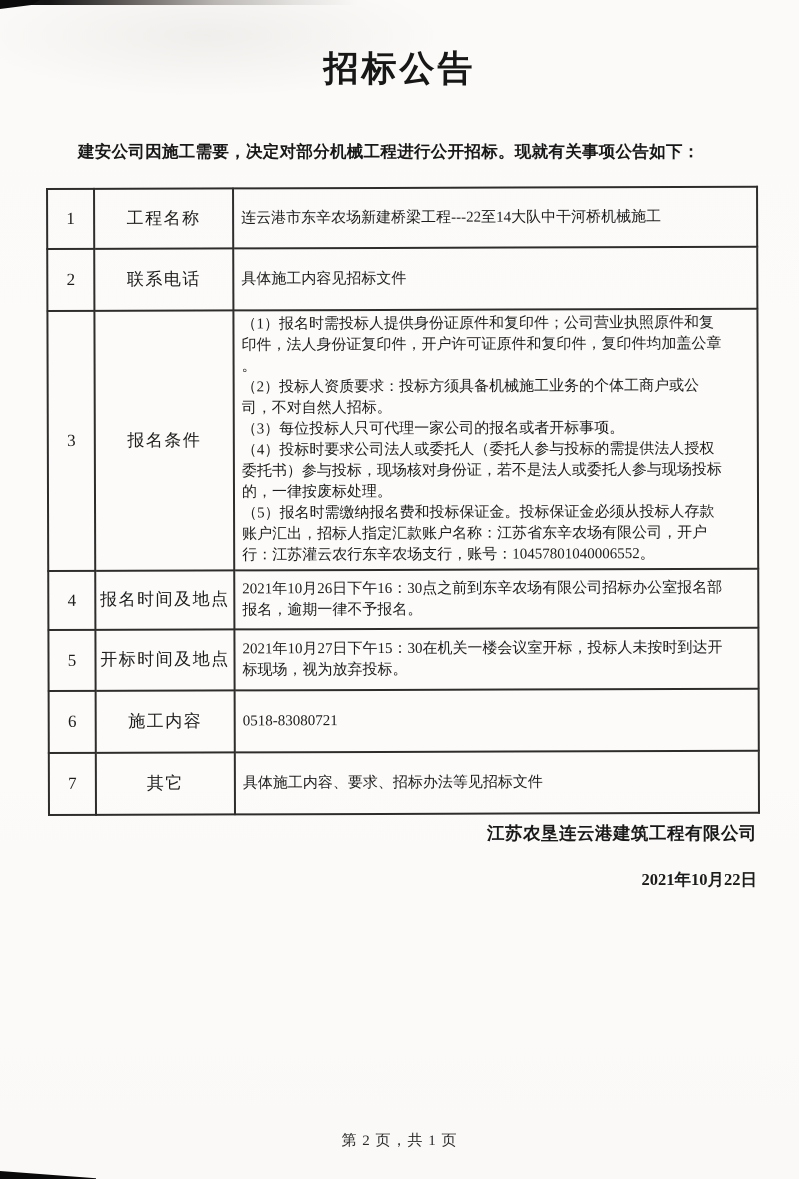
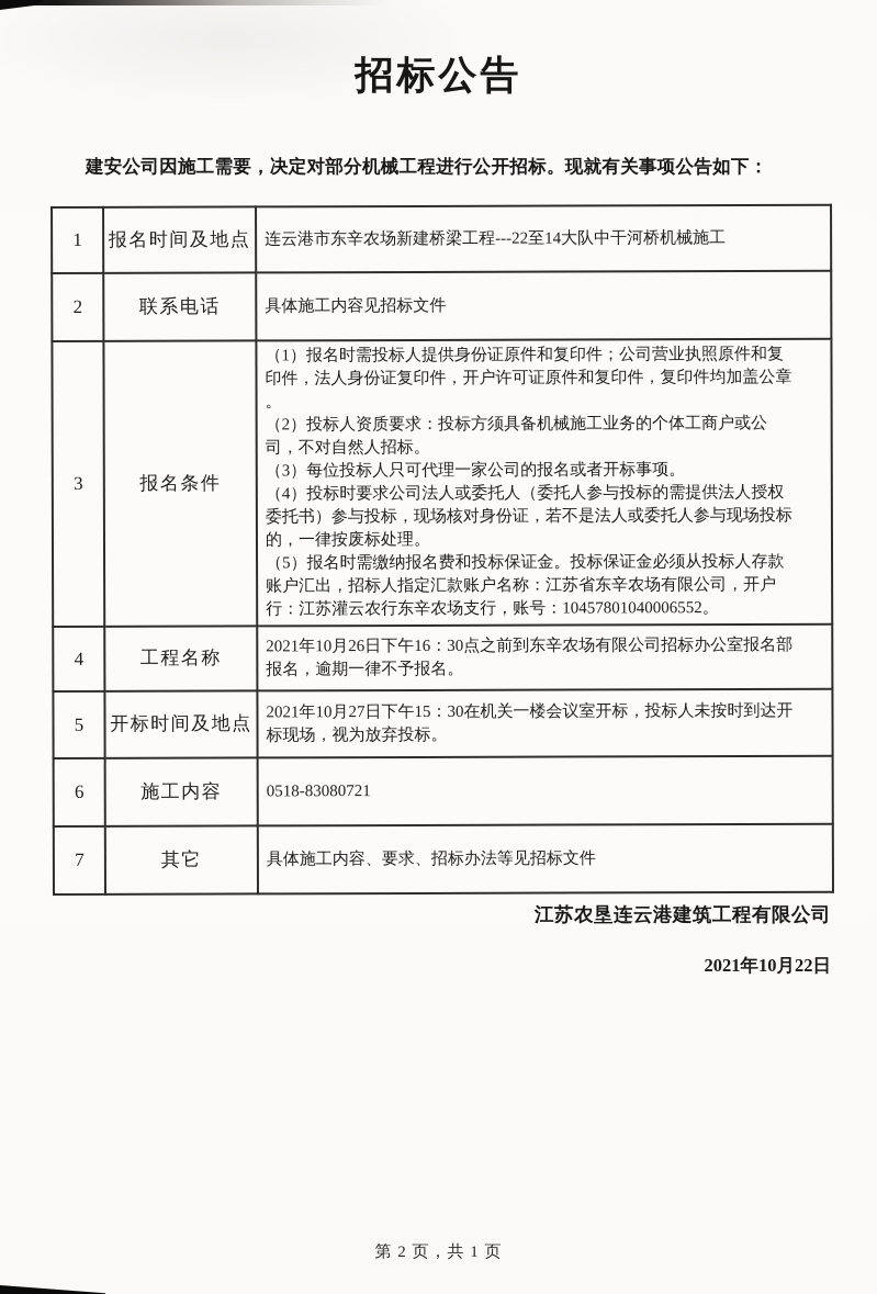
  招标公告
  建安公司因施工需要，决定对部分机械工程进行公开招标。现就有关事项公告如下：
- 1	工程名称	连云港市东辛农场新建桥梁工程---22至14大队中干河桥机械施工
+ 1	报名时间及地点	连云港市东辛农场新建桥梁工程---22至14大队中干河桥机械施工
  2	联系电话	具体施工内容见招标文件
  3	报名条件	（1）报名时需投标人提供身份证原件和复印件；公司营业执照原件和复 印件，法人身份证复印件，开户许可证原件和复印件，复印件均加盖公章 。 （2）投标人资质要求：投标方须具备机械施工业务的个体工商户或公 司，不对自然人招标。 （3）每位投标人只可代理一家公司的报名或者开标事项。 （4）投标时要求公司法人或委托人（委托人参与投标的需提供法人授权 委托书）参与投标，现场核对身份证，若不是法人或委托人参与现场投标 的，一律按废标处理。 （5）报名时需缴纳报名费和投标保证金。投标保证金必须从投标人存款 账户汇出，招标人指定汇款账户名称：江苏省东辛农场有限公司，开户 行：江苏灌云农行东辛农场支行，账号：10457801040006552。
- 4	报名时间及地点	2021年10月26日下午16：30点之前到东辛农场有限公司招标办公室报名部 报名，逾期一律不予报名。
+ 4	工程名称	2021年10月26日下午16：30点之前到东辛农场有限公司招标办公室报名部 报名，逾期一律不予报名。
  5	开标时间及地点	2021年10月27日下午15：30在机关一楼会议室开标，投标人未按时到达开 标现场，视为放弃投标。
  6	施工内容	0518-83080721
  7	其它	具体施工内容、要求、招标办法等见招标文件
  江苏农垦连云港建筑工程有限公司
  2021年10月22日
  第 2 页，共 1 页
